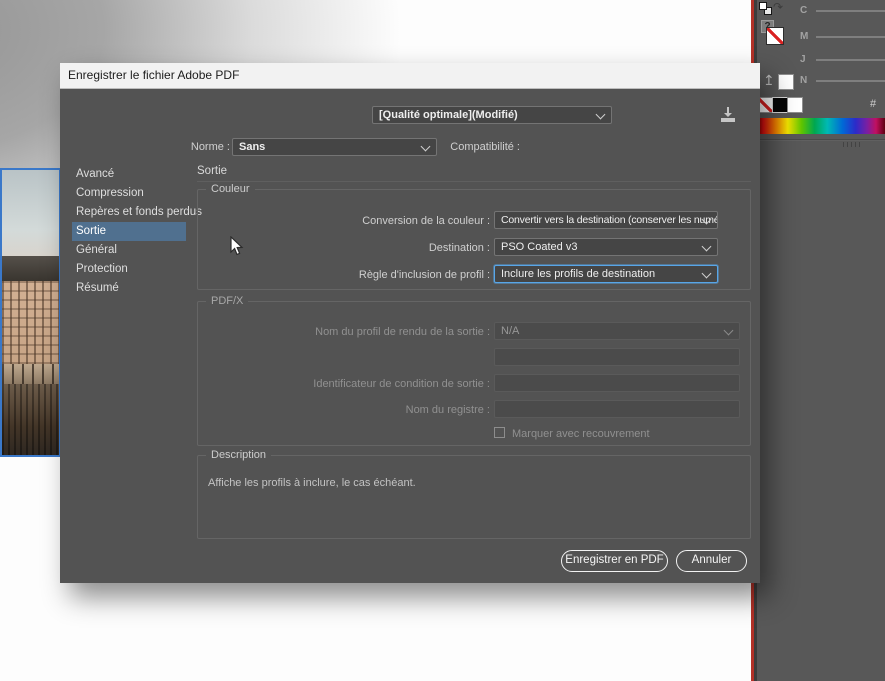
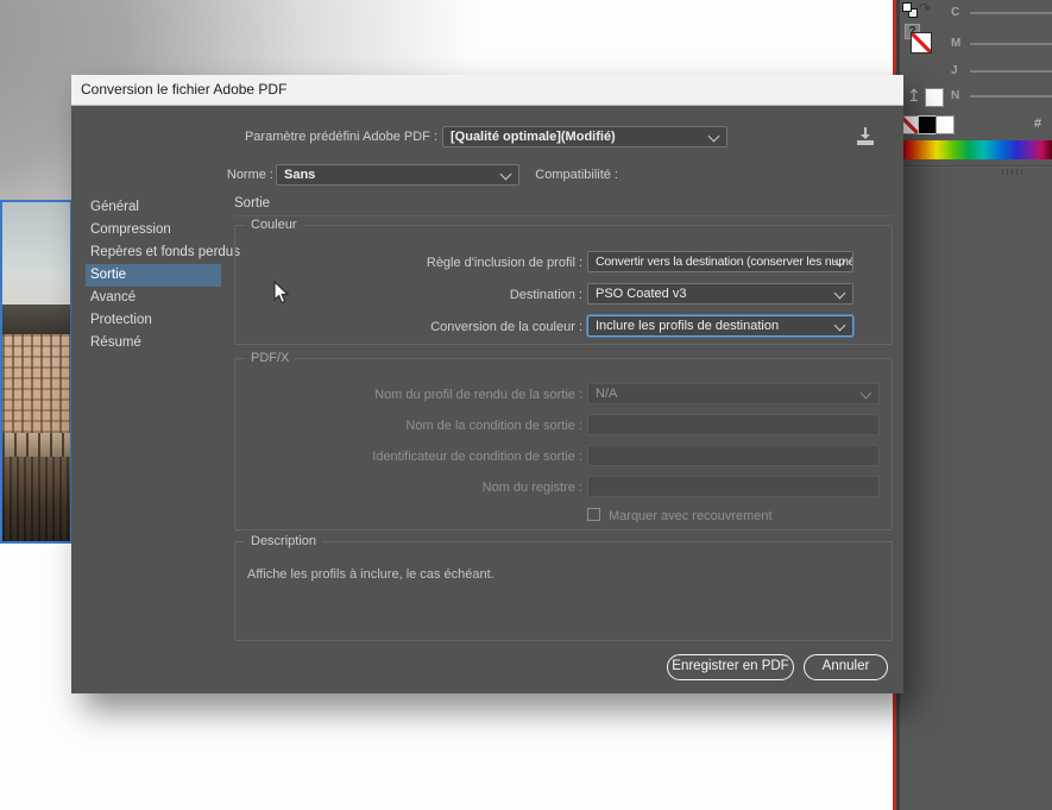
- Enregistrer le fichier Adobe PDF
+ Conversion le fichier Adobe PDF
+ Paramètre prédéfini Adobe PDF :
  [Qualité optimale](Modifié)
  Norme :
  Sans
  Compatibilité :
- Avancé
+ Général
  Compression
  Repères et fonds perdu
  Sortie
- Général
+ Avancé
  Protection
  Résumé
  Sortie
  Couleur
- Conversion de la couleur :
+ Règle d'inclusion de profil :
  Convertir vers la destination (conserver les numé
  Destination :
  PSO Coated v3
- Règle d'inclusion de profil :
+ Conversion de la couleur :
  Inclure les profils de destination
  PDF/X
  Nom du profil de rendu de la sortie :
  N/A
+ Nom de la condition de sortie :
  Identificateur de condition de sortie :
  Nom du registre :
  Marquer avec recouvrement
  Description
  Affiche les profils à inclure, le cas échéant.
  Enregistrer en PDF
  Annuler
  ↷
  C
  M
  J
  N
  ↥
  #
